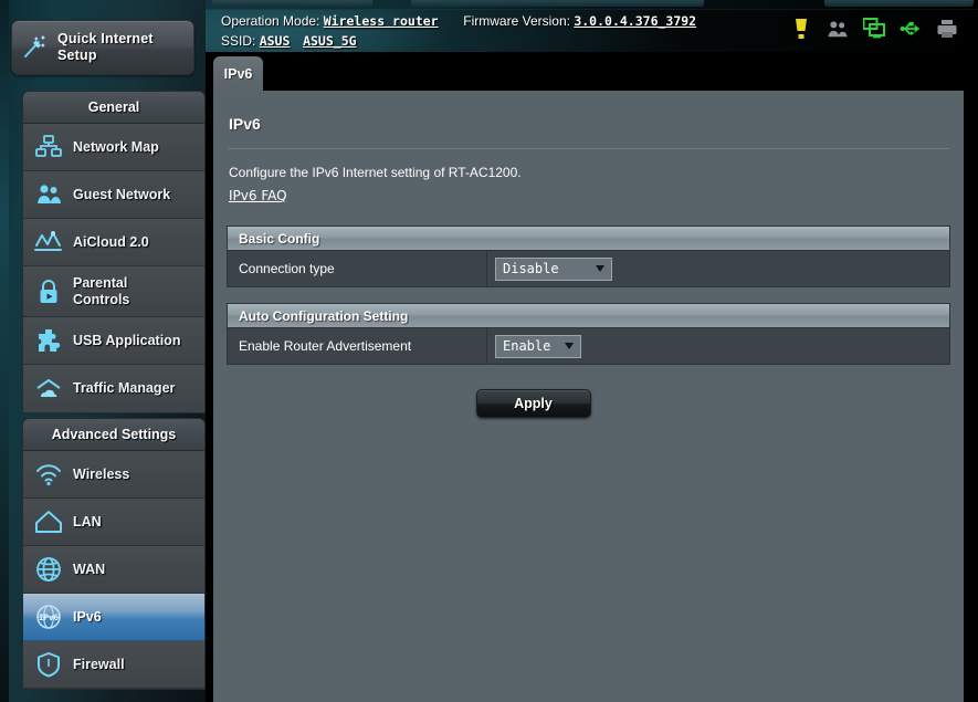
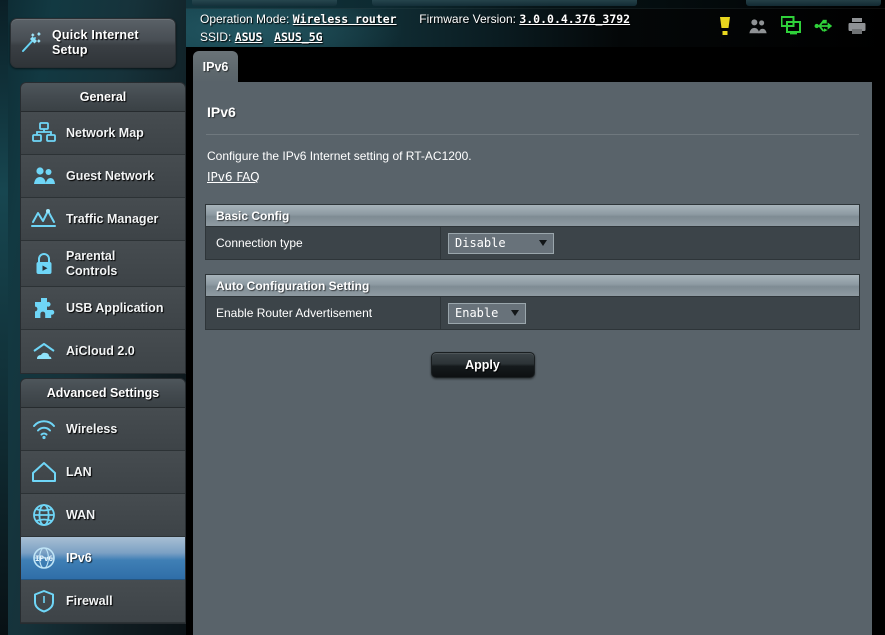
  Quick Internet Setup
  General
  Network Map
  Guest Network
- AiCloud 2.0
+ Traffic Manager
  Parental
  Controls
  USB Application
- Traffic Manager
+ AiCloud 2.0
  Advanced Settings
  Wireless
  LAN
  WAN
  IPv6
  IPv6
  Firewall
  Operation Mode: Wireless router Firmware Version: 3.0.0.4.376_3792
  SSID: ASUS ASUS_5G
  IPv6
  IPv6
  Configure the IPv6 Internet setting of RT-AC1200.
  IPv6 FAQ
  Basic Config
  Connection type
  Disable
  Auto Configuration Setting
  Enable Router Advertisement
  Enable
  Apply
